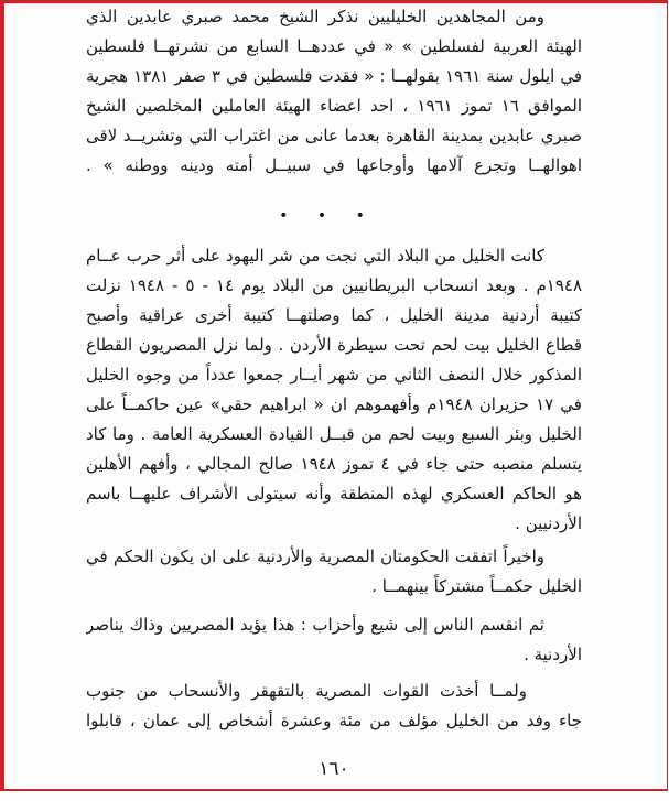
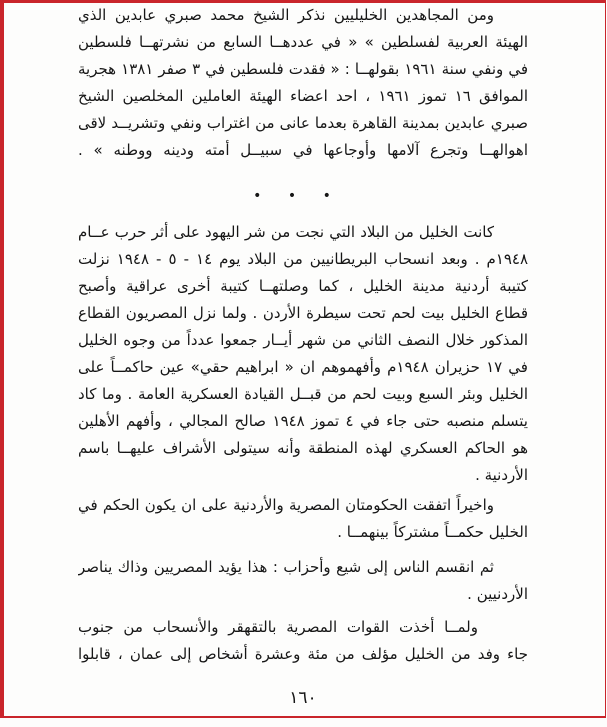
  ومن المجاهدين الخليليين نذكر الشيخ محمد صبري عابدين الذي
  الهيئة العربية لفسلطين » « في عددهــا السابع من نشرتهــا فلسطين
- في ايلول سنة ١٩٦١ بقولهــا : « فقدت فلسطين في ٣ صفر ١٣٨١ هجرية
+ في ونفي سنة ١٩٦١ بقولهــا : « فقدت فلسطين في ٣ صفر ١٣٨١ هجرية
  الموافق ١٦ تموز ١٩٦١ ، احد اعضاء الهيئة العاملين المخلصين الشيخ
- صبري عابدين بمدينة القاهرة بعدما عانى من اغتراب التي وتشريــد لاقى
+ صبري عابدين بمدينة القاهرة بعدما عانى من اغتراب ونفي وتشريــد لاقى
  اهوالهــا وتجرع آلامها وأوجاعها في سبيــل أمته ودينه ووطنه » .
  • • •
  كانت الخليل من البلاد التي نجت من شر اليهود على أثر حرب عــام
  ١٩٤٨م . وبعد انسحاب البريطانيين من البلاد يوم ١٤ - ٥ - ١٩٤٨ نزلت
  كتيبة أردنية مدينة الخليل ، كما وصلتهــا كتيبة أخرى عراقية وأصبح
  قطاع الخليل بيت لحم تحت سيطرة الأردن . ولما نزل المصريون القطاع
  المذكور خلال النصف الثاني من شهر أيــار جمعوا عدداً من وجوه الخليل
  في ١٧ حزيران ١٩٤٨م وأفهموهم ان « ابراهيم حقي» عين حاكمــاً على
  الخليل وبئر السبع وبيت لحم من قبــل القيادة العسكرية العامة . وما كاد
  يتسلم منصبه حتى جاء في ٤ تموز ١٩٤٨ صالح المجالي ، وأفهم الأهلين
  هو الحاكم العسكري لهذه المنطقة وأنه سيتولى الأشراف عليهــا باسم
- الأردنيين .
+ الأردنية .
  واخيراً اتفقت الحكومتان المصرية والأردنية على ان يكون الحكم في
  الخليل حكمــاً مشتركاً بينهمــا .
  ثم انقسم الناس إلى شيع وأحزاب : هذا يؤيد المصريين وذاك يناصر
- الأردنية .
+ الأردنيين .
  ولمــا أخذت القوات المصرية بالتقهقر والأنسحاب من جنوب
  جاء وفد من الخليل مؤلف من مئة وعشرة أشخاص إلى عمان ، قابلوا
  ١٦٠
